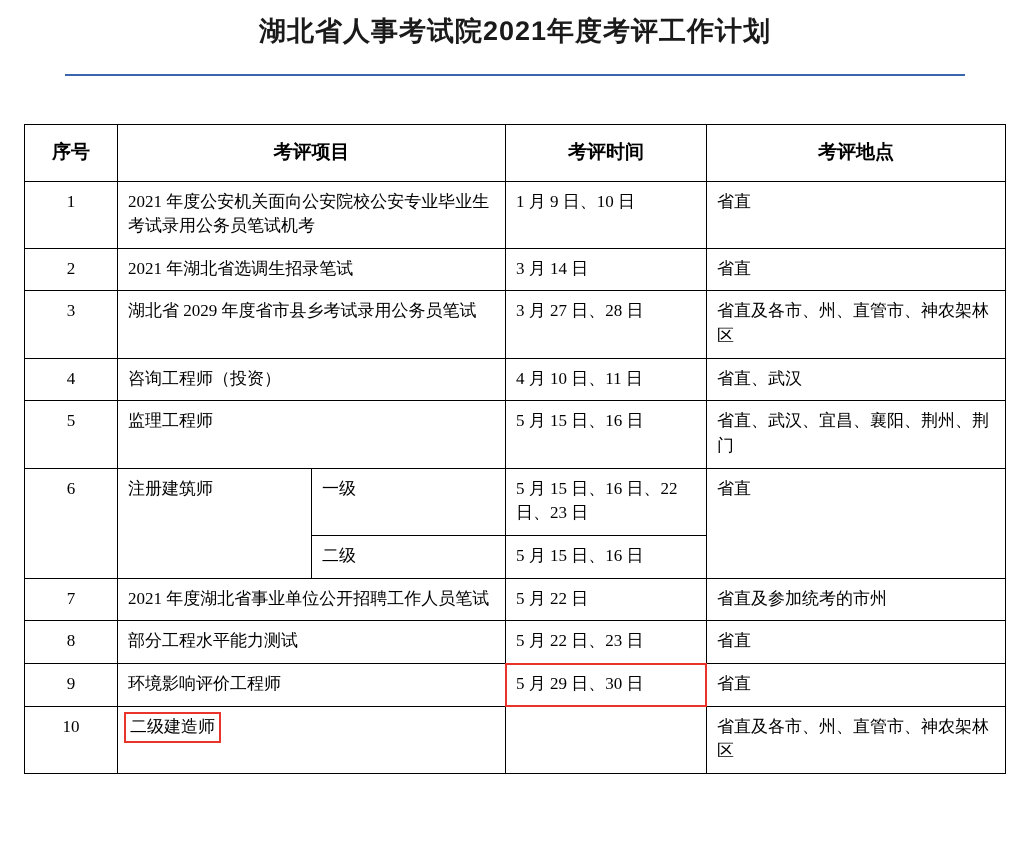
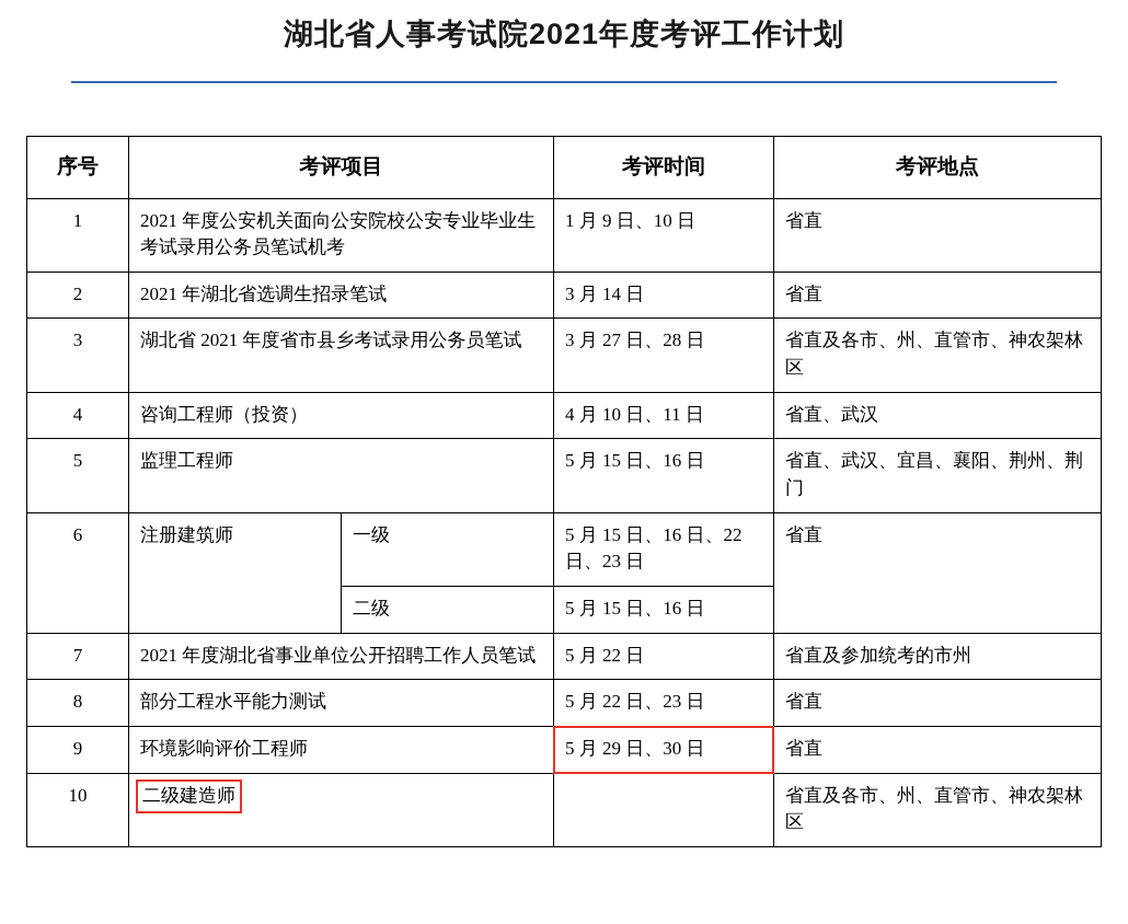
  湖北省人事考试院2021年度考评工作计划
  序号	考评项目	考评时间	考评地点
  1	2021 年度公安机关面向公安院校公安专业毕业生考试录用公务员笔试机考	1 月 9 日、10 日	省直
  2	2021 年湖北省选调生招录笔试	3 月 14 日	省直
- 3	湖北省 2029 年度省市县乡考试录用公务员笔试	3 月 27 日、28 日	省直及各市、州、直管市、神农架林区
+ 3	湖北省 2021 年度省市县乡考试录用公务员笔试	3 月 27 日、28 日	省直及各市、州、直管市、神农架林区
  4	咨询工程师（投资）	4 月 10 日、11 日	省直、武汉
  5	监理工程师	5 月 15 日、16 日	省直、武汉、宜昌、襄阳、荆州、荆门
  6	注册建筑师	一级	5 月 15 日、16 日、22 日、23 日	省直
  二级	5 月 15 日、16 日
  7	2021 年度湖北省事业单位公开招聘工作人员笔试	5 月 22 日	省直及参加统考的市州
  8	部分工程水平能力测试	5 月 22 日、23 日	省直
  9	环境影响评价工程师	5 月 29 日、30 日	省直
  10	二级建造师	省直及各市、州、直管市、神农架林区
